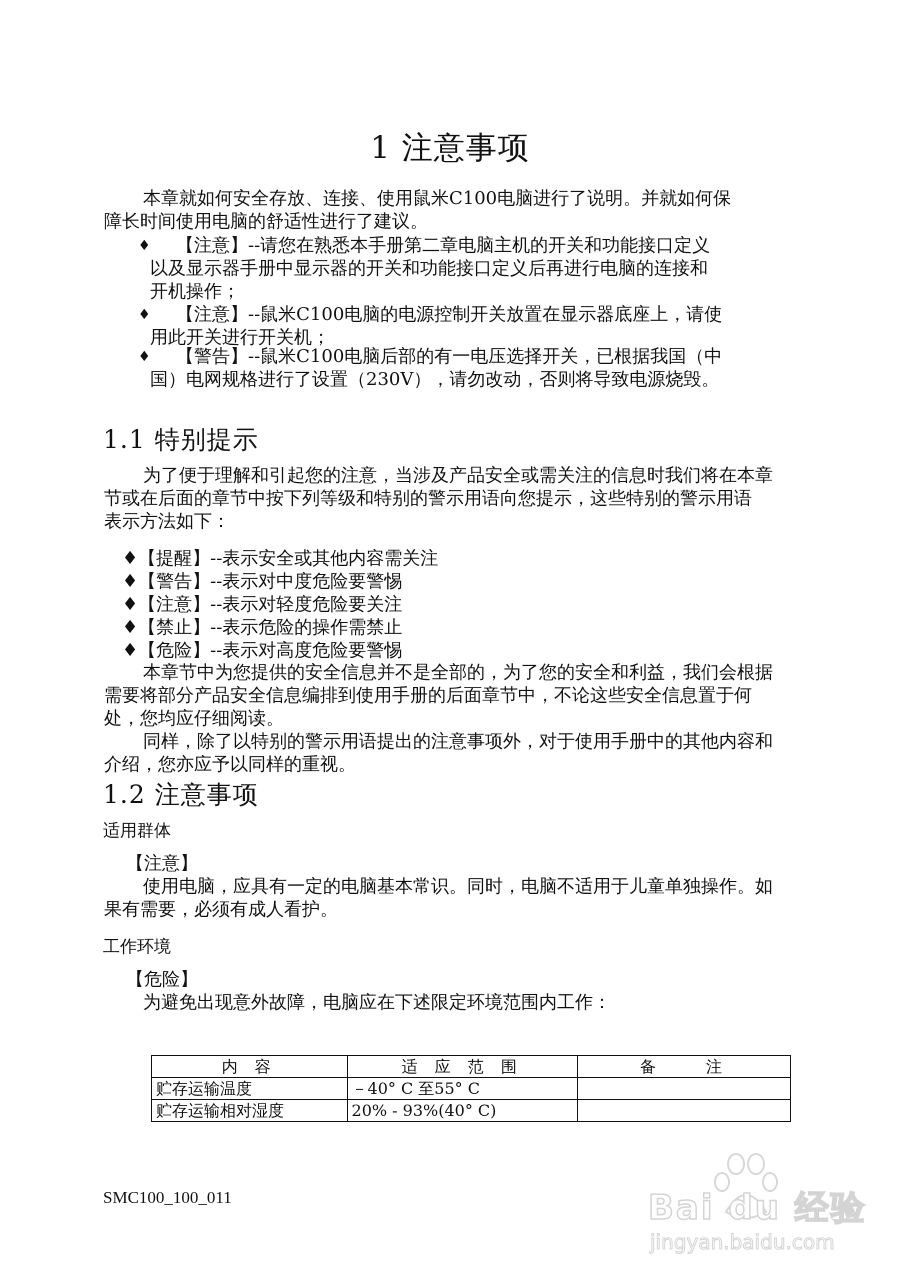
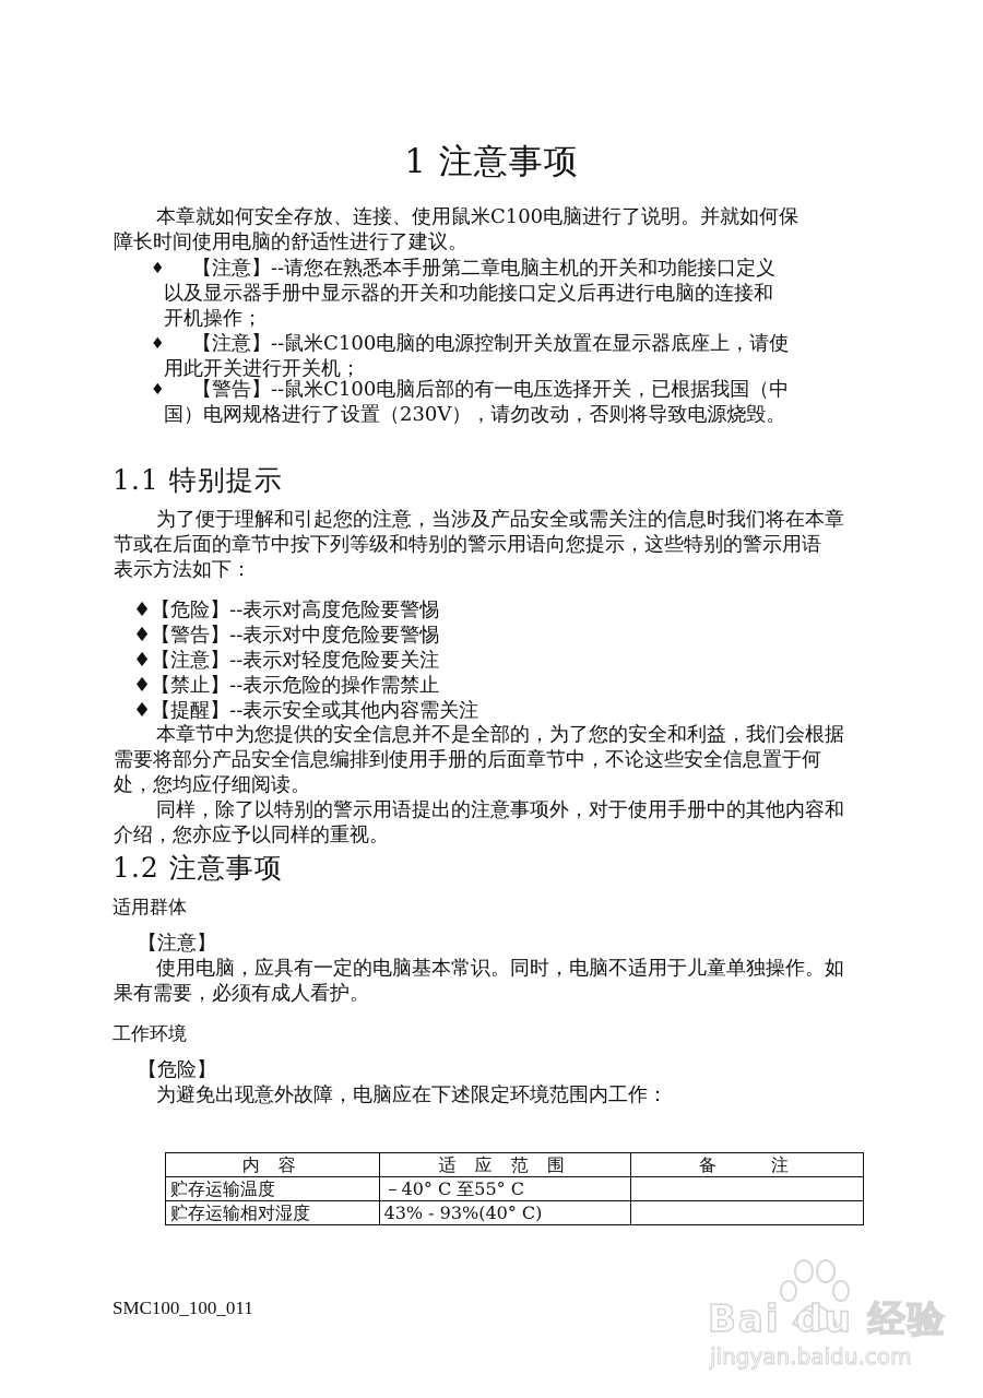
  1 注意事项
  本章就如何安全存放、连接、使用鼠米C100电脑进行了说明。并就如何保
  障长时间使用电脑的舒适性进行了建议。
  ♦
  【注意】--请您在熟悉本手册第二章电脑主机的开关和功能接口定义
  以及显示器手册中显示器的开关和功能接口定义后再进行电脑的连接和
  开机操作；
  ♦
  【注意】--鼠米C100电脑的电源控制开关放置在显示器底座上，请使
  用此开关进行开关机；
  ♦
  【警告】--鼠米C100电脑后部的有一电压选择开关，已根据我国（中
  国）电网规格进行了设置（230V），请勿改动，否则将导致电源烧毁。
  1.1 特别提示
  为了便于理解和引起您的注意，当涉及产品安全或需关注的信息时我们将在本章
  节或在后面的章节中按下列等级和特别的警示用语向您提示，这些特别的警示用语
  表示方法如下：
- ♦【提醒】--表示安全或其他内容需关注
+ ♦【危险】--表示对高度危险要警惕
  ♦【警告】--表示对中度危险要警惕
  ♦【注意】--表示对轻度危险要关注
  ♦【禁止】--表示危险的操作需禁止
- ♦【危险】--表示对高度危险要警惕
+ ♦【提醒】--表示安全或其他内容需关注
  本章节中为您提供的安全信息并不是全部的，为了您的安全和利益，我们会根据
  需要将部分产品安全信息编排到使用手册的后面章节中，不论这些安全信息置于何
  处，您均应仔细阅读。
  同样，除了以特别的警示用语提出的注意事项外，对于使用手册中的其他内容和
  介绍，您亦应予以同样的重视。
  1.2 注意事项
  适用群体
  【注意】
  使用电脑，应具有一定的电脑基本常识。同时，电脑不适用于儿童单独操作。如
  果有需要，必须有成人看护。
  工作环境
  【危险】
  为避免出现意外故障，电脑应在下述限定环境范围内工作：
  内 容	适 应 范 围	备 注
  贮存运输温度	－40° C 至55° C
- 贮存运输相对湿度	20% - 93%(40° C)
+ 贮存运输相对湿度	43% - 93%(40° C)
  SMC100_100_011
  Bai du 经验
  jingyan.baidu.com
